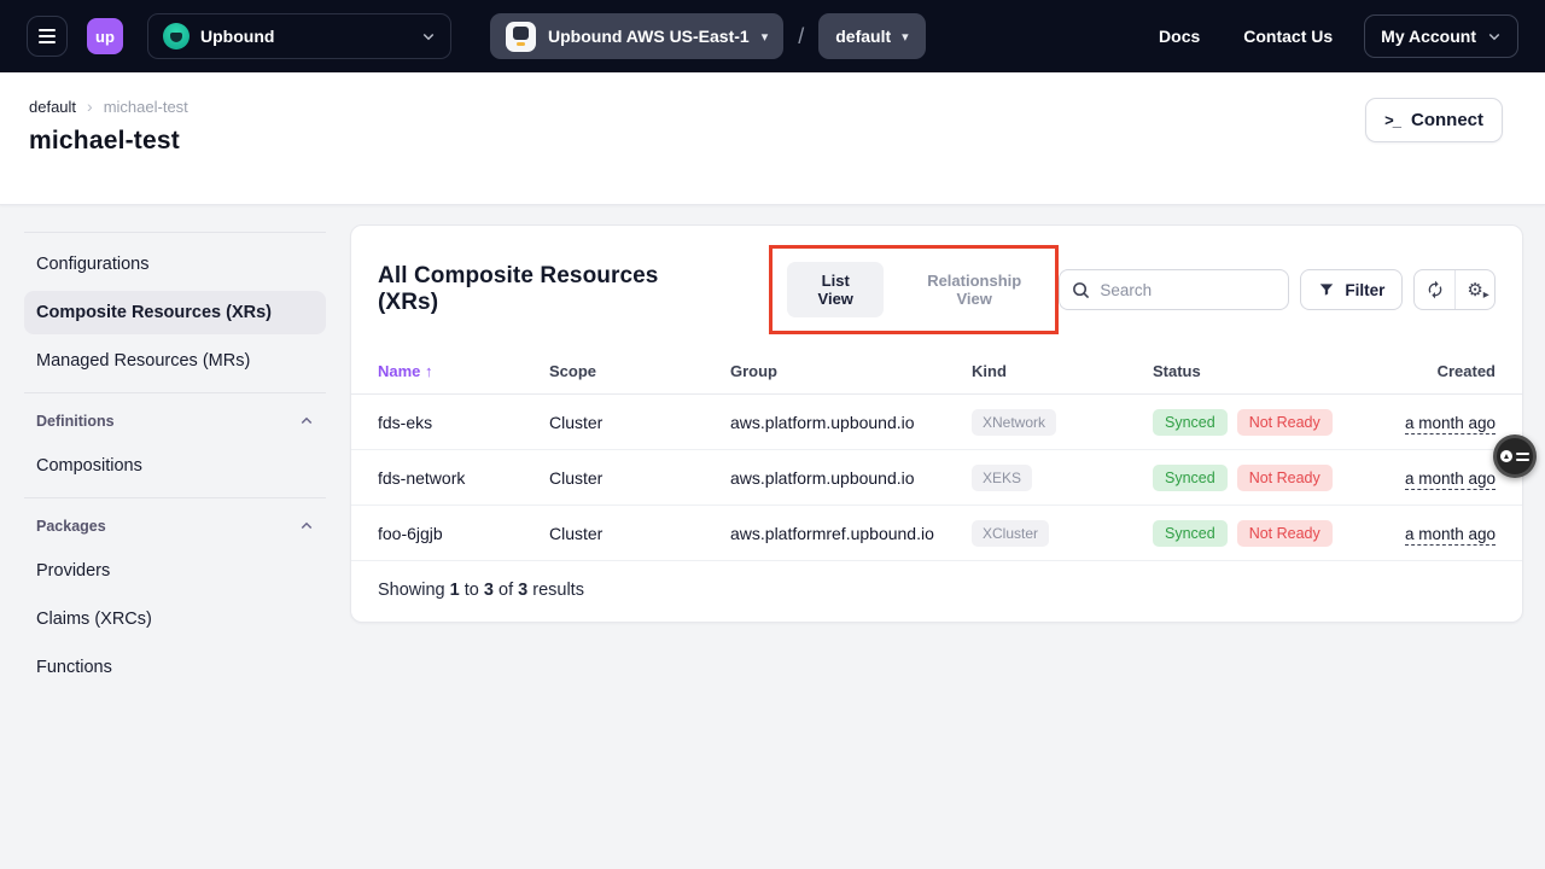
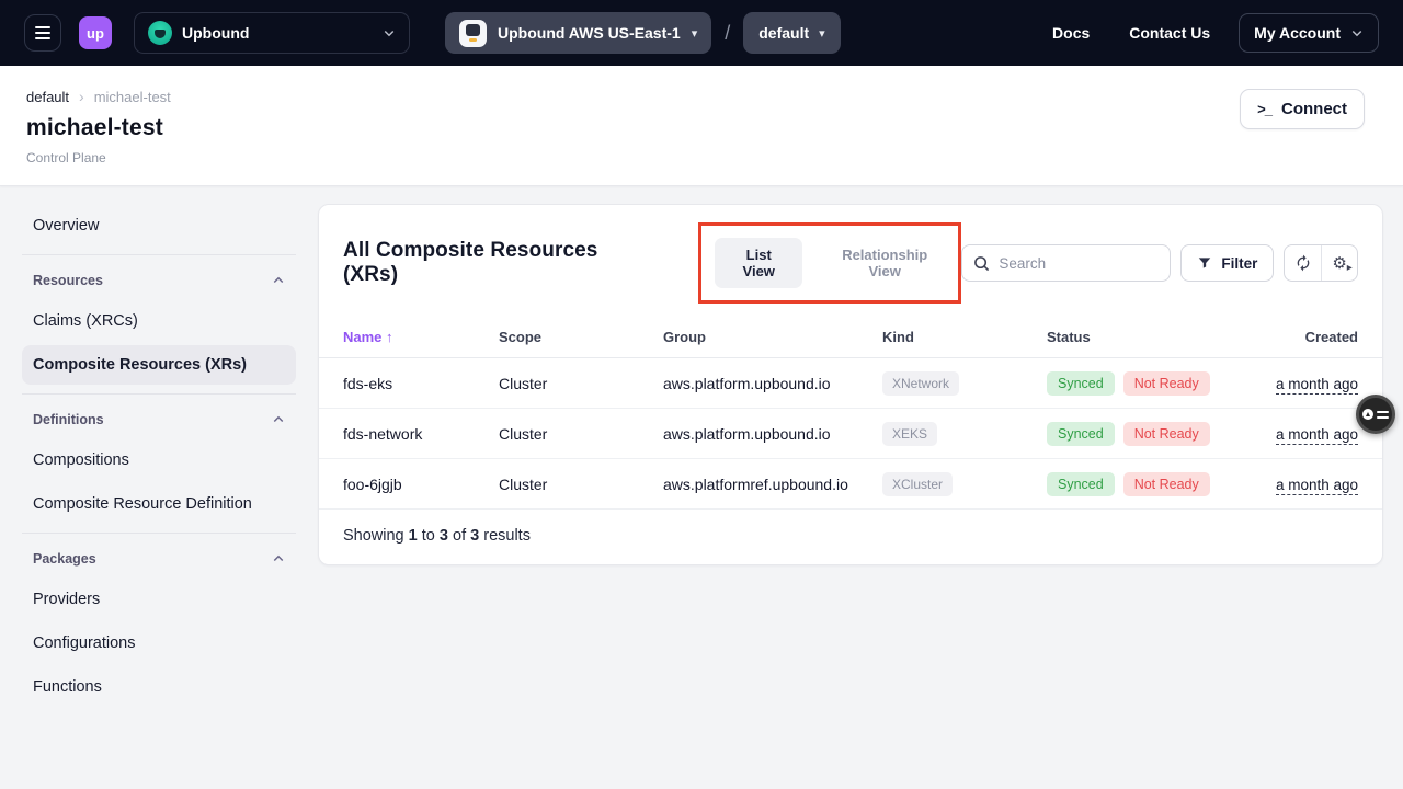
  up
  Upbound
  Upbound AWS US-East-1
  ▾
  /
  default
  ▾
  Docs
  Contact Us
  My Account
  default
  ›
  michael-test
  michael-test
+ Control Plane
  >_
  Connect
+ Overview
+ Resources
- Configurations
+ Claims (XRCs)
  Composite Resources (XRs)
- Managed Resources (MRs)
  Definitions
  Compositions
+ Composite Resource Definition
  Packages
  Providers
- Claims (XRCs)
+ Configurations
  Functions
  All Composite Resources (XRs)
  List View
  Relationship View
  Search
  Filter
  ⚙
  ▸
  Name ↑
  Scope
  Group
  Kind
  Status
  Created
  fds-eks
  Cluster
  aws.platform.upbound.io
  XNetwork
  Synced
  Not Ready
  a month ago
  fds-network
  Cluster
  aws.platform.upbound.io
  XEKS
  Synced
  Not Ready
  a month ago
  foo-6jgjb
  Cluster
  aws.platformref.upbound.io
  XCluster
  Synced
  Not Ready
  a month ago
  Showing 1 to 3 of 3 results
